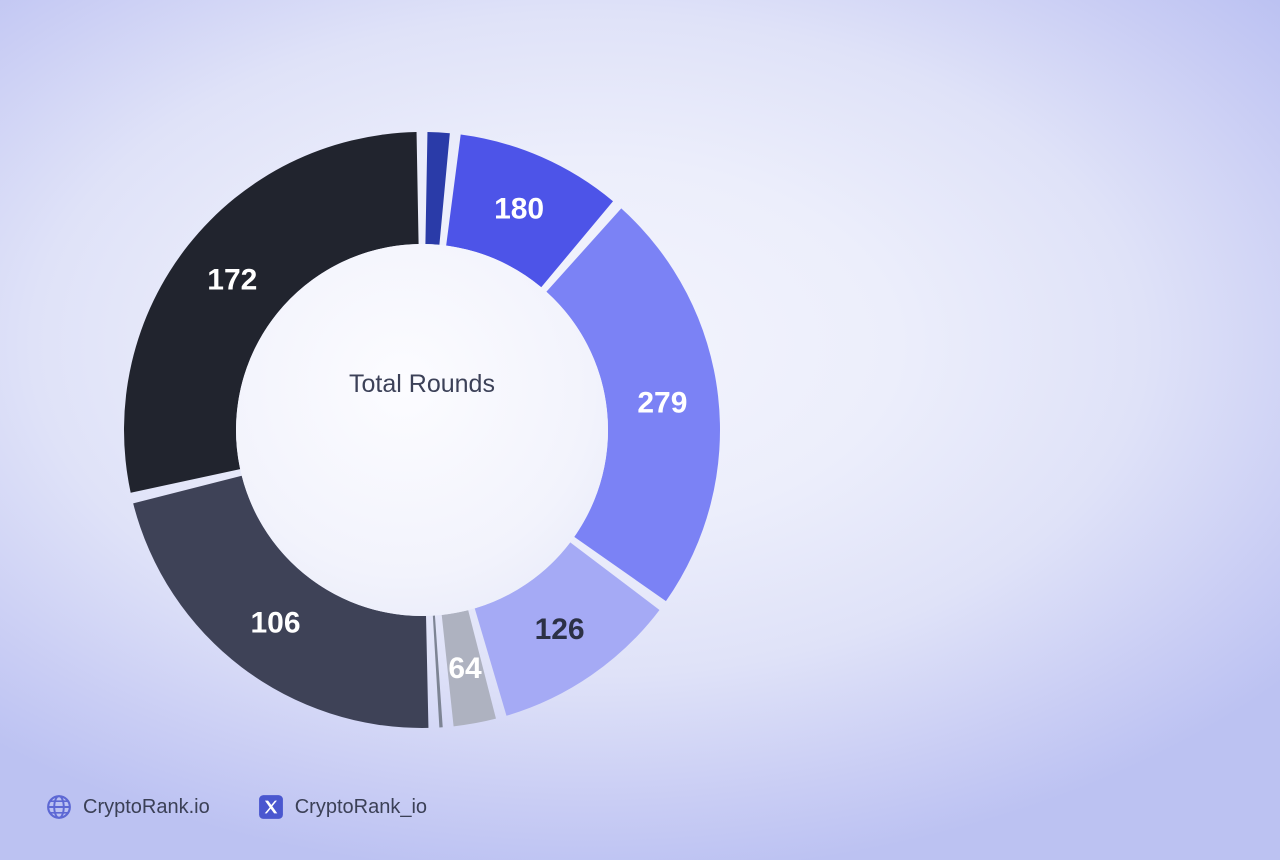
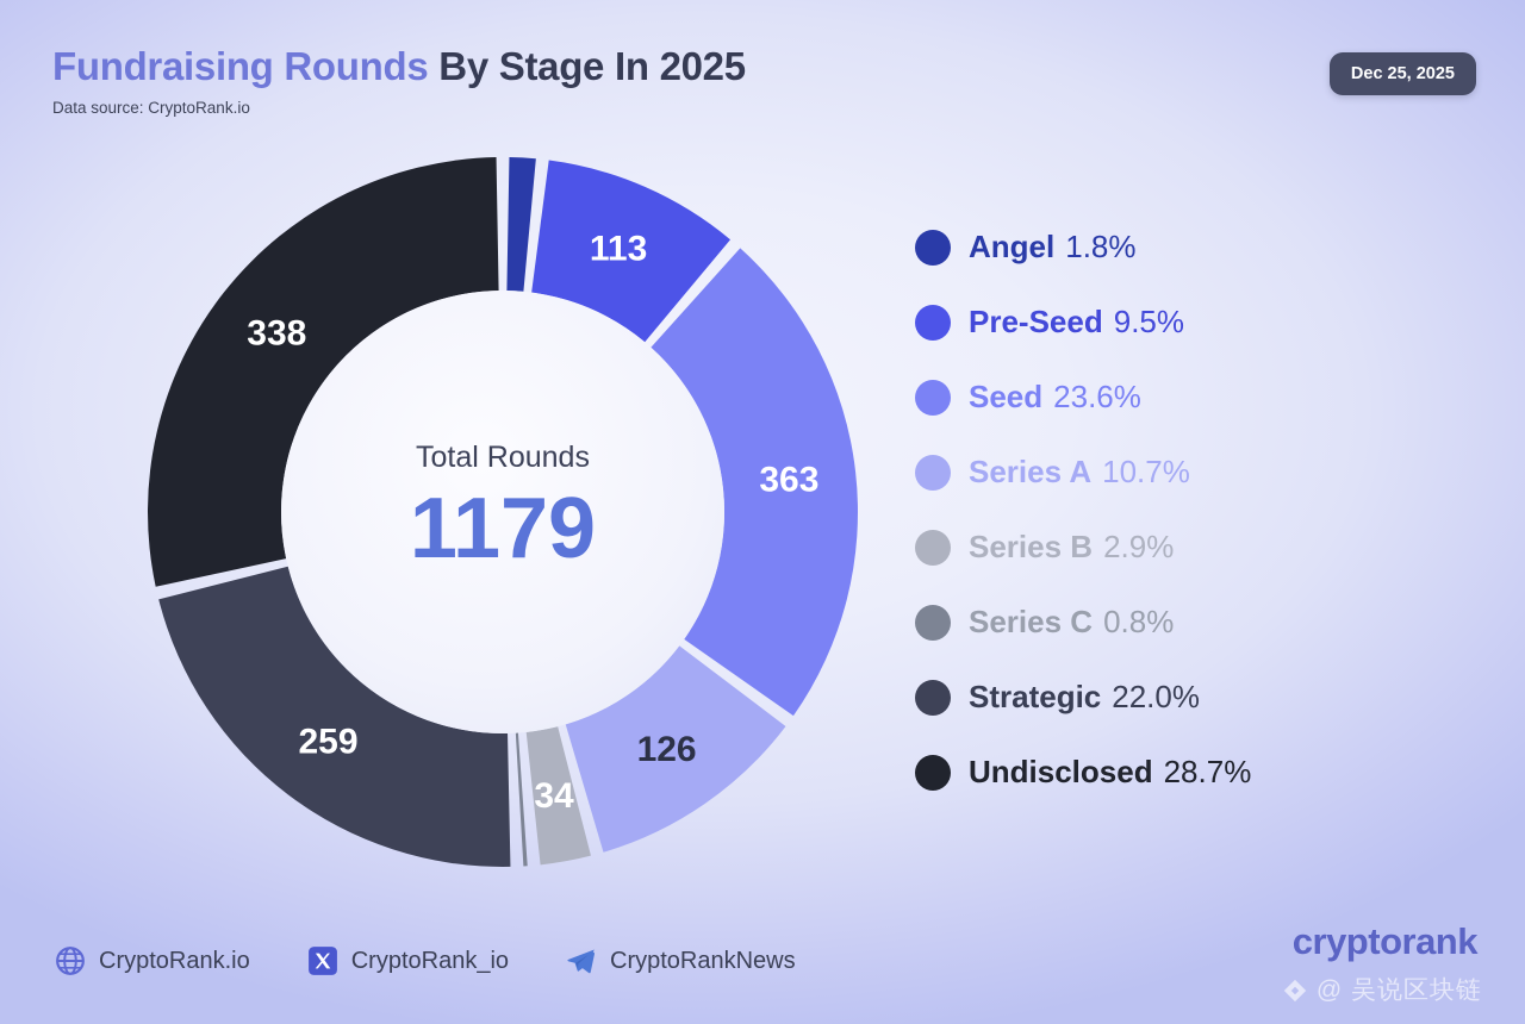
+ Fundraising Rounds By Stage In 2025
+ Data source: CryptoRank.io
+ Dec 25, 2025
  Total Rounds
+ 1179
- 180
+ 113
- 279
+ 363
  126
- 64
+ 34
- 106
+ 259
- 172
+ 338
+ Angel
+ 1.8%
+ Pre-Seed
+ 9.5%
+ Seed
+ 23.6%
+ Series A
+ 10.7%
+ Series B
+ 2.9%
+ Series C
+ 0.8%
+ Strategic
+ 22.0%
+ Undisclosed
+ 28.7%
  CryptoRank.io
  CryptoRank_io
+ CryptoRankNews
+ cryptorank
+ @ 吴说区块链
